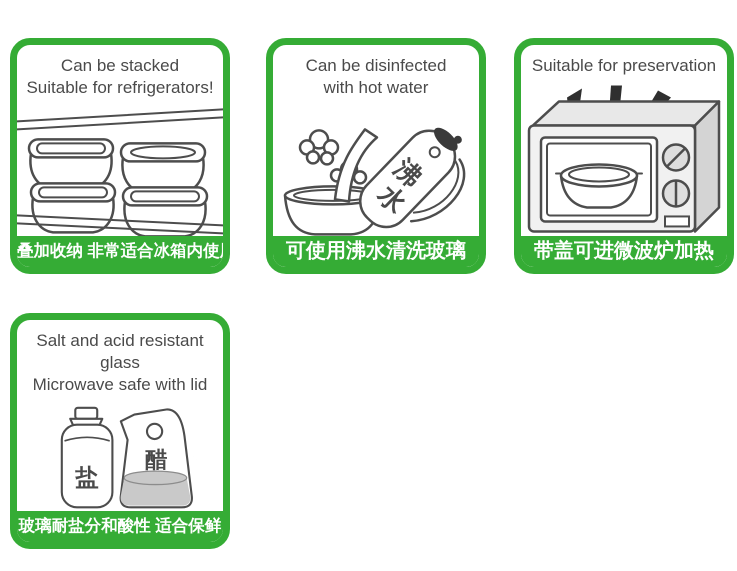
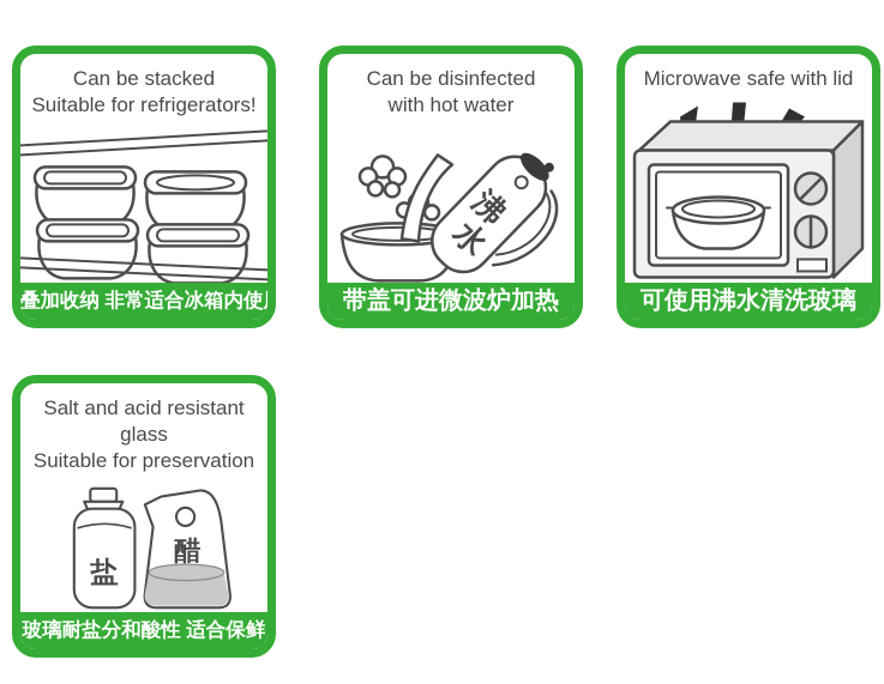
  Can be stacked
  Suitable for refrigerators!
  叠加收纳 非常适合冰箱内使
  Can be disinfected
  with hot water
- 可使用沸水清洗玻璃
+ 带盖可进微波炉加热
- Suitable for preservation
+ Microwave safe with lid
- 带盖可进微波炉加热
+ 可使用沸水清洗玻璃
  Salt and acid resistant glass
- Microwave safe with lid
+ Suitable for preservation
  盐
  醋
  玻璃耐盐分和酸性 适合保鲜
